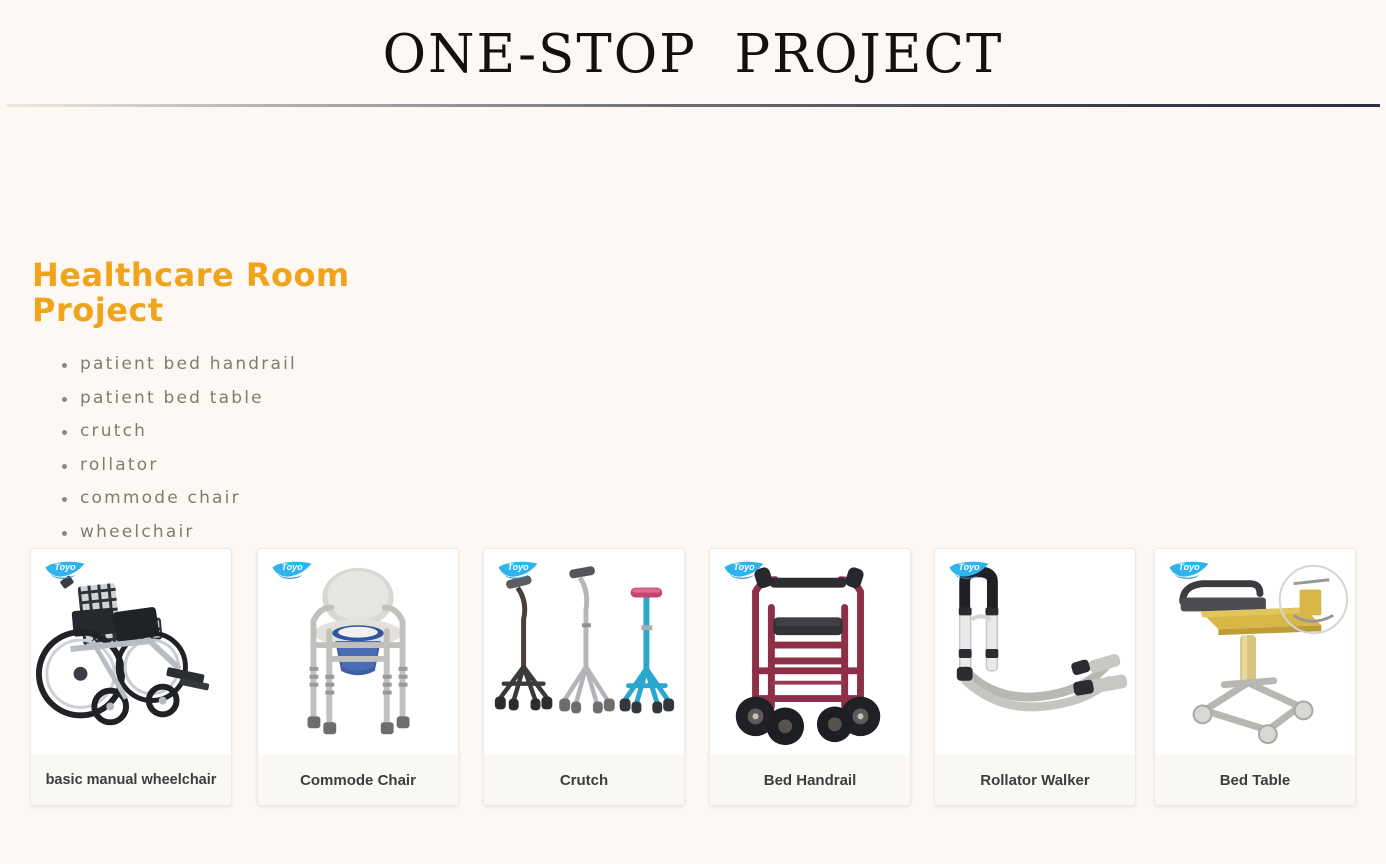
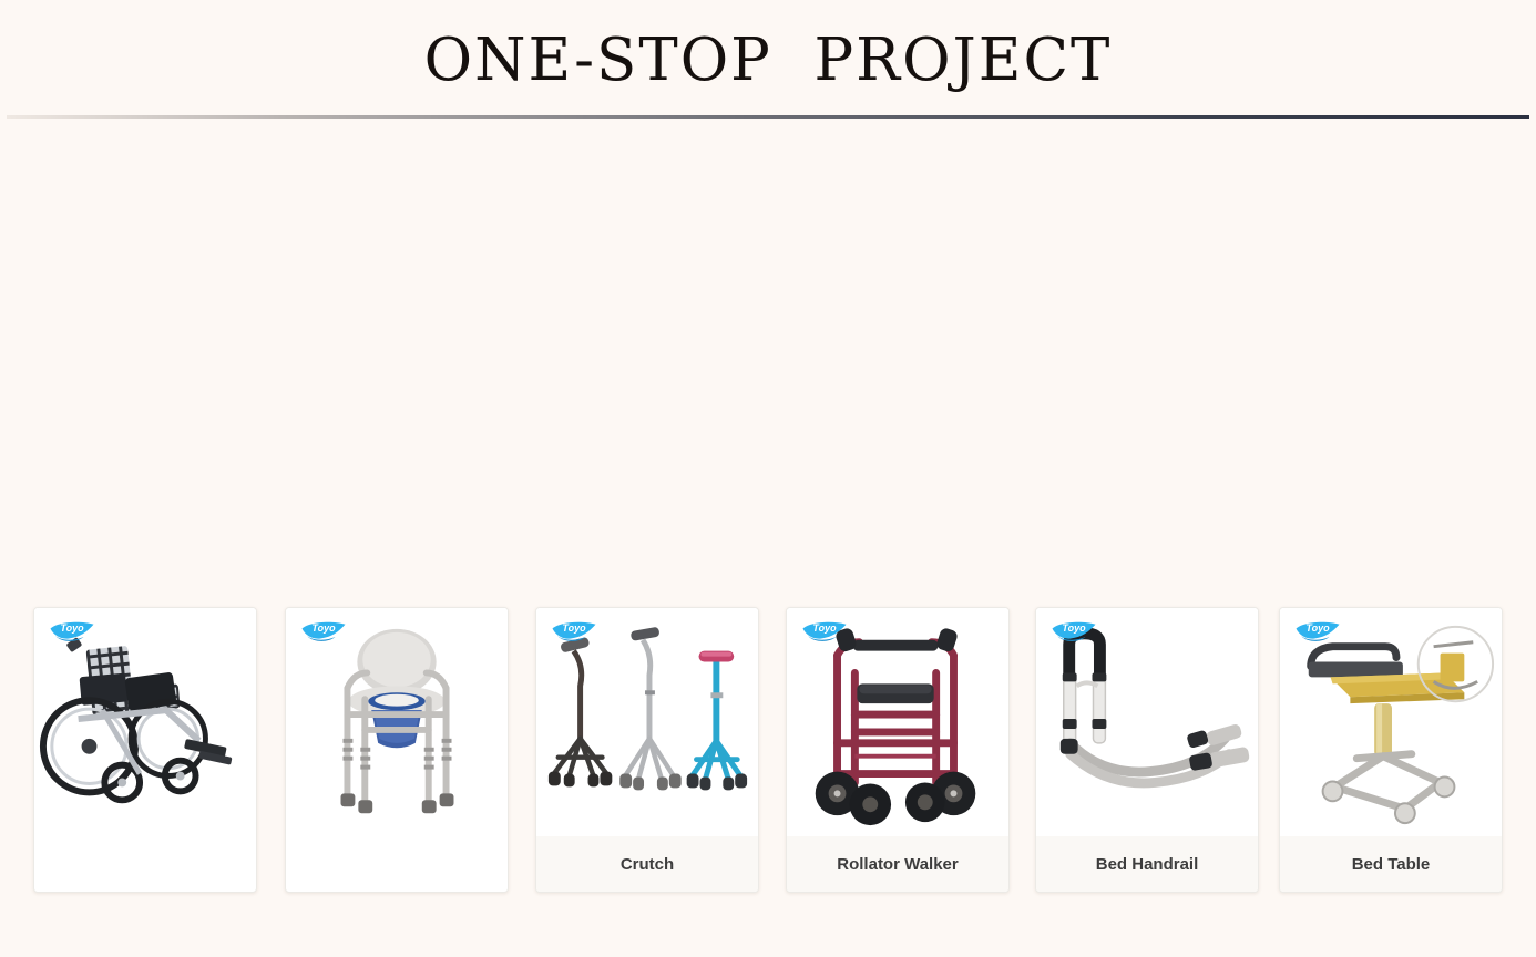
  ONE-STOP PROJECT
- Healthcare Room Project
- patient bed handrail
- patient bed table
- crutch
- rollator
- commode chair
- wheelchair
  Toyo
- basic manual wheelchair
  Toyo
- Commode Chair
  Toyo
  Crutch
  Toyo
- Bed Handrail
+ Rollator Walker
  Toyo
- Rollator Walker
+ Bed Handrail
  Toyo
  Bed Table
